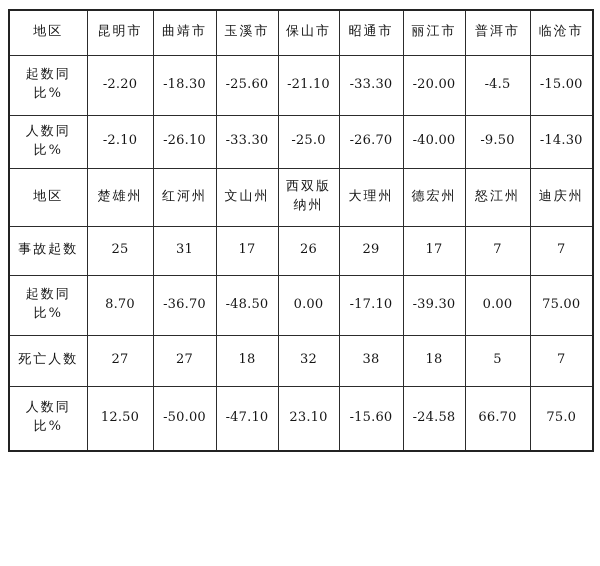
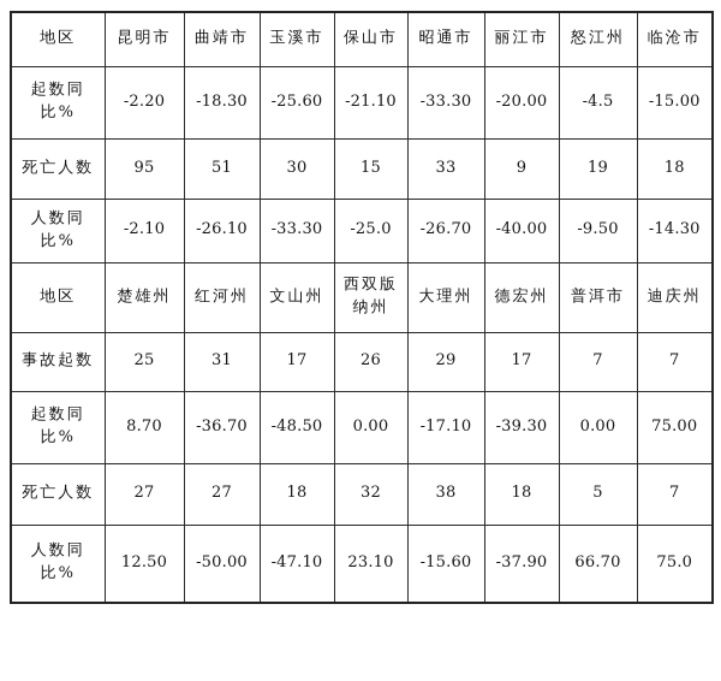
- 地区	昆明市	曲靖市	玉溪市	保山市	昭通市	丽江市	普洱市	临沧市
+ 地区	昆明市	曲靖市	玉溪市	保山市	昭通市	丽江市	怒江州	临沧市
  起数同比%	-2.20	-18.30	-25.60	-21.10	-33.30	-20.00	-4.5	-15.00
+ 死亡人数	95	51	30	15	33	9	19	18
  人数同比%	-2.10	-26.10	-33.30	-25.0	-26.70	-40.00	-9.50	-14.30
- 地区	楚雄州	红河州	文山州	西双版纳州	大理州	德宏州	怒江州	迪庆州
+ 地区	楚雄州	红河州	文山州	西双版纳州	大理州	德宏州	普洱市	迪庆州
  事故起数	25	31	17	26	29	17	7	7
  起数同比%	8.70	-36.70	-48.50	0.00	-17.10	-39.30	0.00	75.00
  死亡人数	27	27	18	32	38	18	5	7
- 人数同比%	12.50	-50.00	-47.10	23.10	-15.60	-24.58	66.70	75.0
+ 人数同比%	12.50	-50.00	-47.10	23.10	-15.60	-37.90	66.70	75.0
